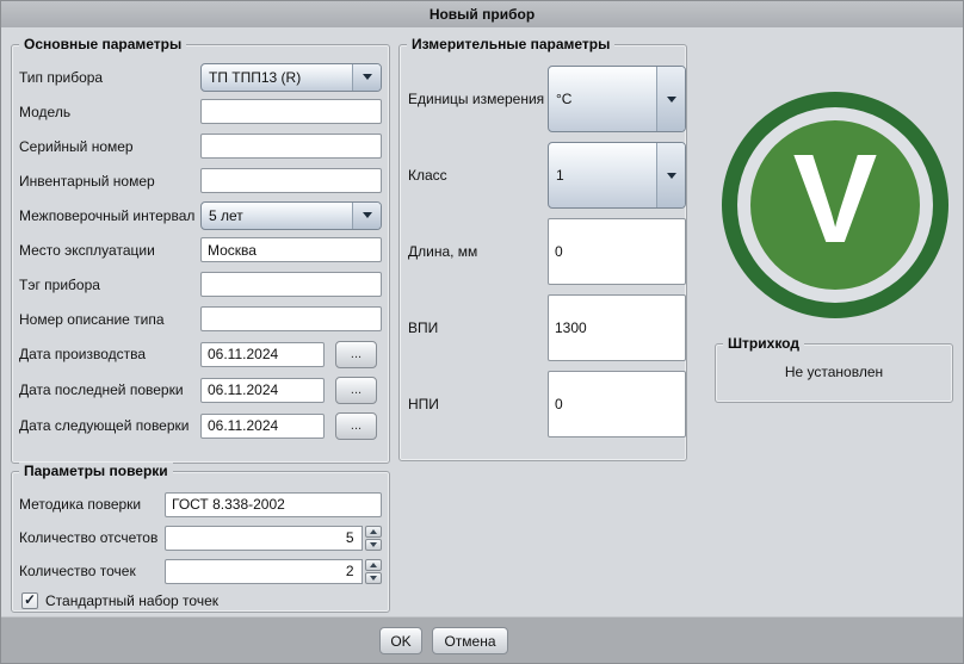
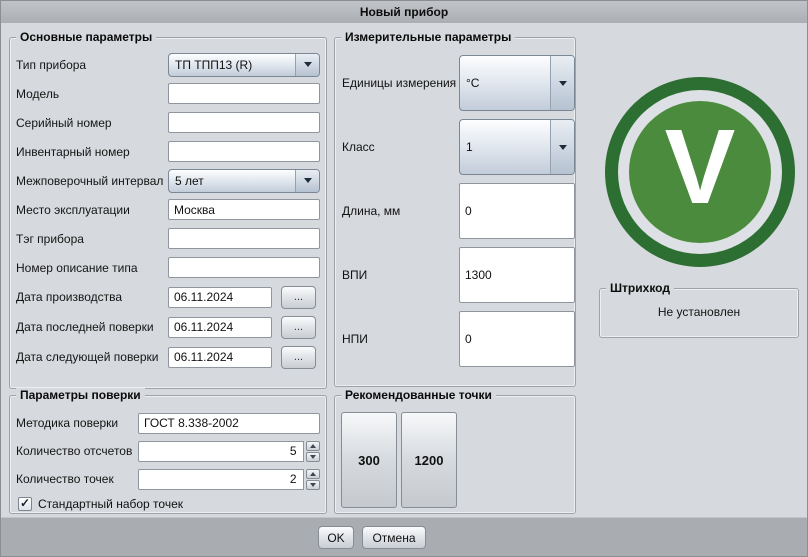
  Новый прибор
  Основные параметры
  Тип прибора
  ТП ТПП13 (R)
  Модель
  Серийный номер
  Инвентарный номер
  Межповерочный интервал
  5 лет
  Место эксплуатации
  Москва
  Тэг прибора
  Номер описание типа
  Дата производства
  06.11.2024
  ...
  Дата последней поверки
  06.11.2024
  ...
  Дата следующей поверки
  06.11.2024
  ...
  Параметры поверки
  Методика поверки
  ГОСТ 8.338-2002
  Количество отсчетов
  5
  Количество точек
  2
  ✓
  Стандартный набор точек
  Измерительные параметры
  Единицы измерения
  °C
  Класс
  1
  Длина, мм
  0
  ВПИ
  1300
  НПИ
  0
+ Рекомендованные точки
+ 300
+ 1200
  V
  Штрихкод
  Не установлен
  OK
  Отмена
